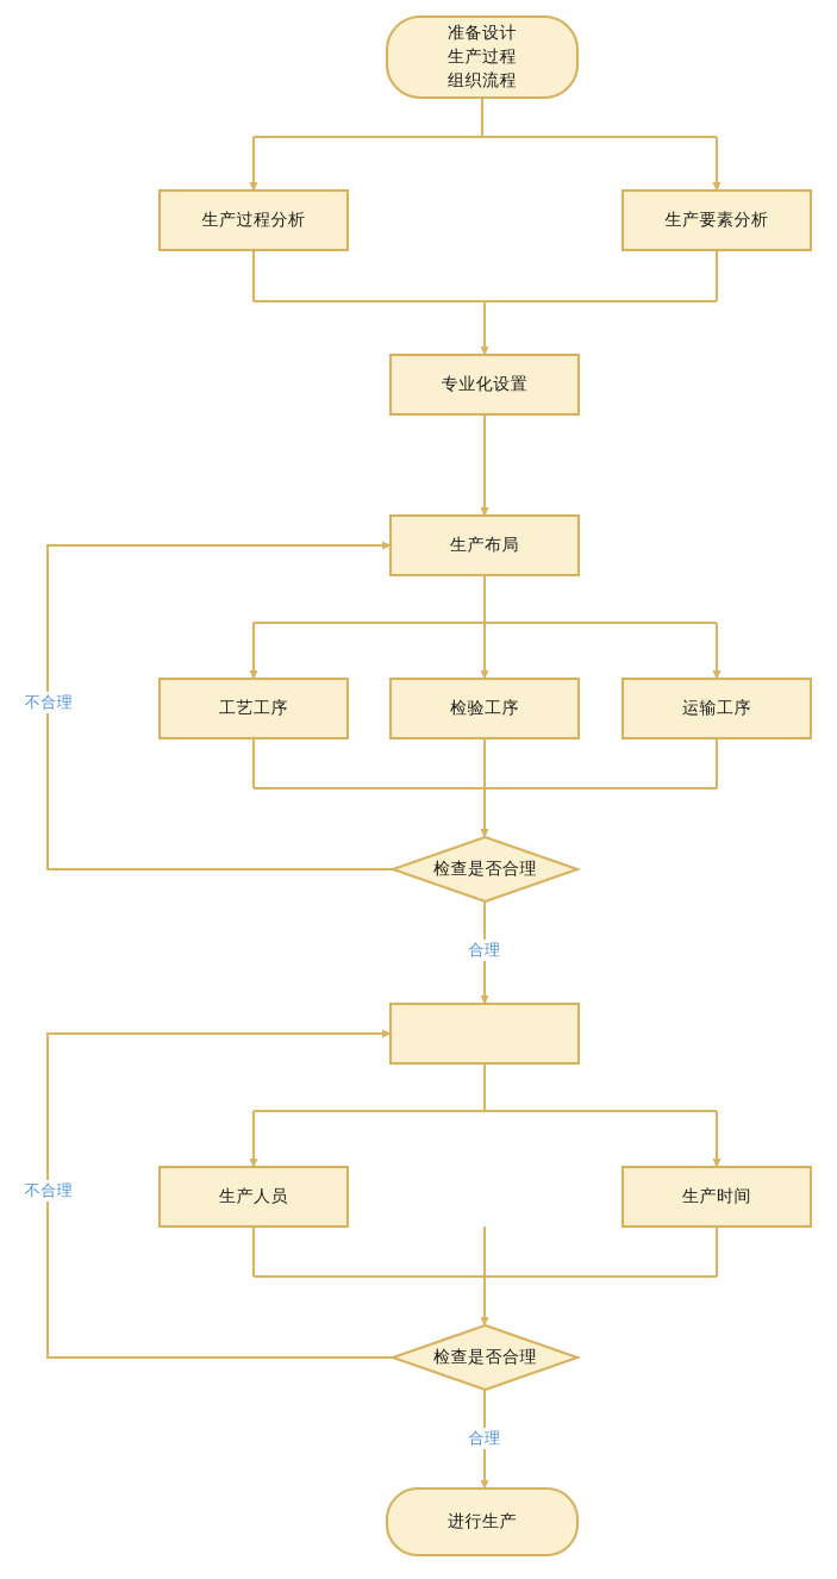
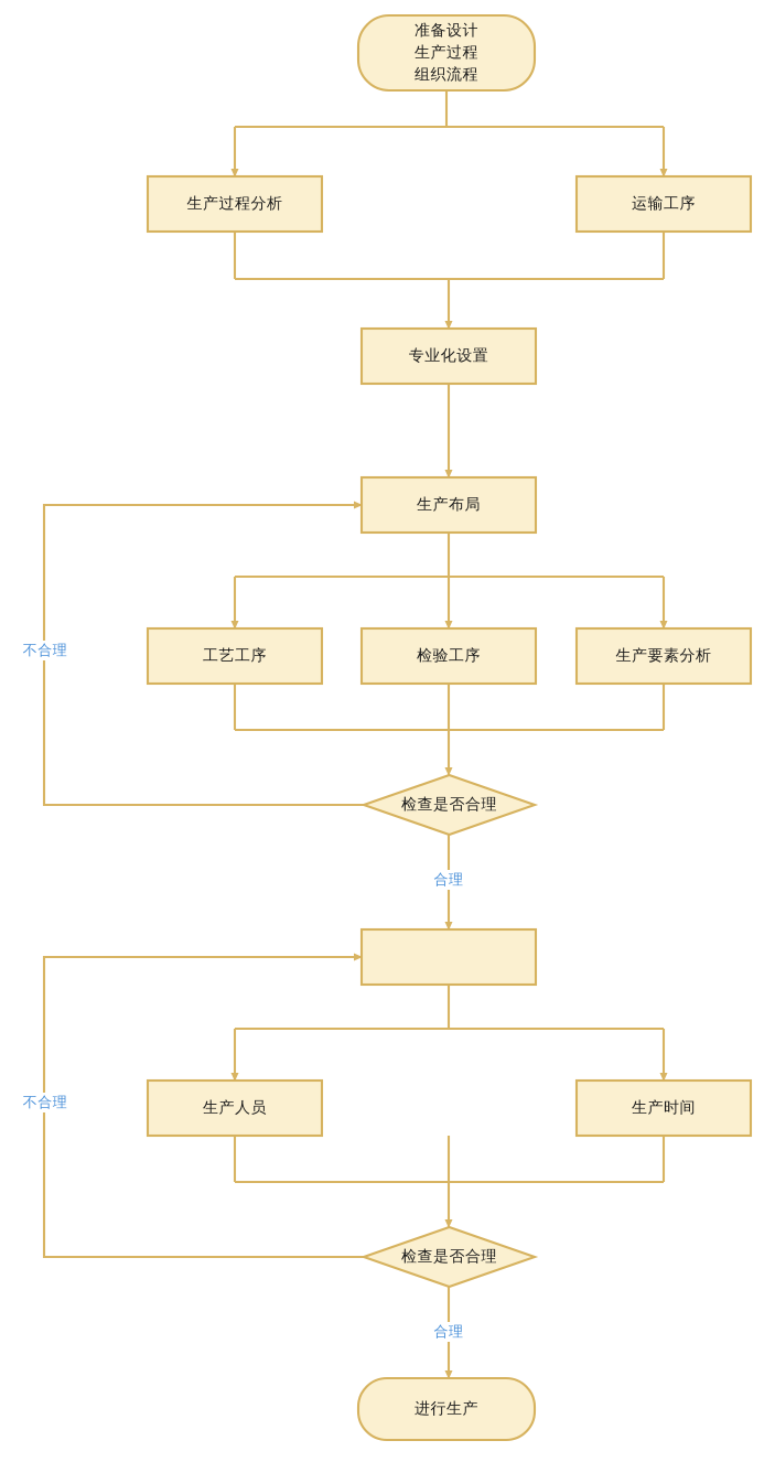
  准备设计
  生产过程
  组织流程
  生产过程分析
- 生产要素分析
+ 运输工序
  专业化设置
  生产布局
  工艺工序
  检验工序
- 运输工序
+ 生产要素分析
  检查是否合理
  生产人员
  生产时间
  检查是否合理
  进行生产
  不合理
  合理
  不合理
  合理
